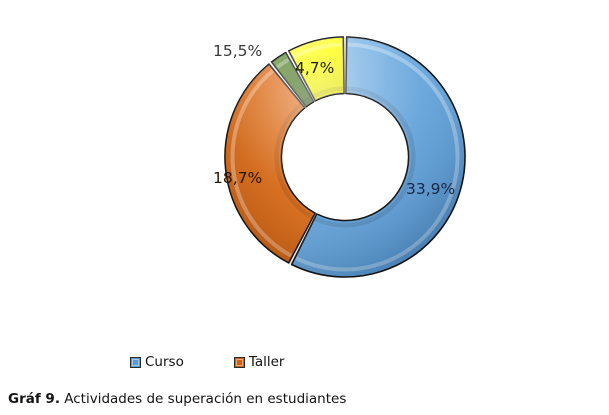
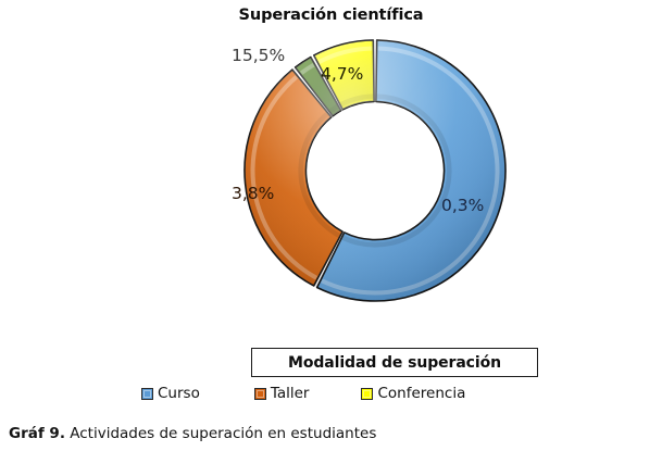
+ Superación científica
- 33,9%
+ 0,3%
- 18,7%
+ 3,8%
  15,5%
  4,7%
+ Modalidad de superación
  Curso
  Taller
+ Conferencia
  Gráf 9. Actividades de superación en estudiantes
